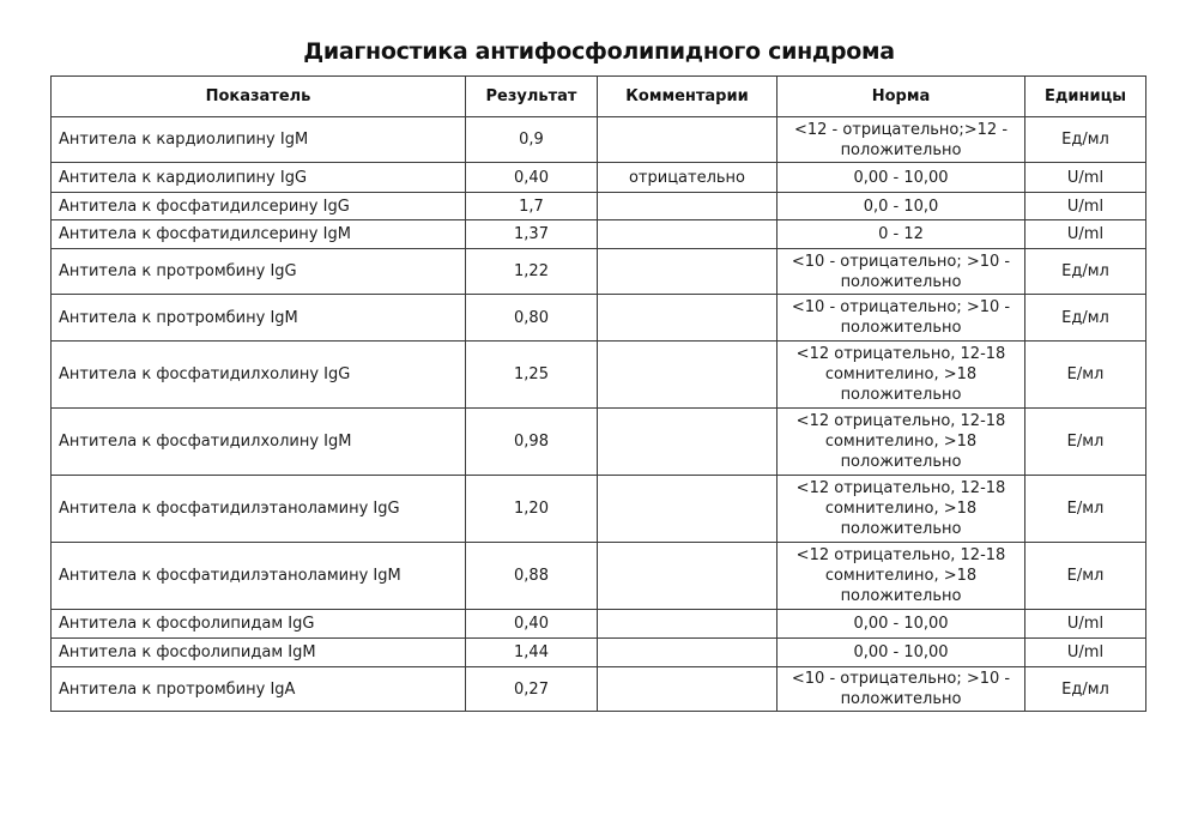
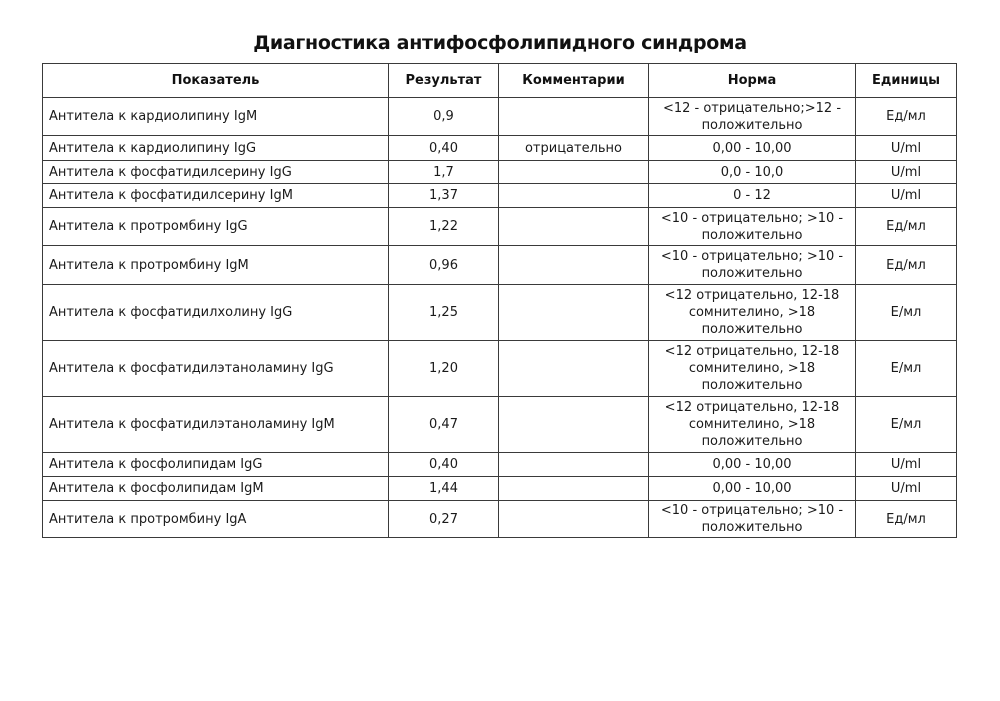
  Диагностика антифосфолипидного синдрома
  Показатель	Результат	Комментарии	Норма	Единицы
  Антитела к кардиолипину IgM	0,9		<12 - отрицательно;>12 - положительно	Ед/мл
  Антитела к кардиолипину IgG	0,40	отрицательно	0,00 - 10,00	U/ml
  Антитела к фосфатидилсерину IgG	1,7		0,0 - 10,0	U/ml
  Антитела к фосфатидилсерину IgM	1,37		0 - 12	U/ml
  Антитела к протромбину IgG	1,22		<10 - отрицательно; >10 - положительно	Ед/мл
- Антитела к протромбину IgM	0,80		<10 - отрицательно; >10 - положительно	Ед/мл
+ Антитела к протромбину IgM	0,96		<10 - отрицательно; >10 - положительно	Ед/мл
  Антитела к фосфатидилхолину IgG	1,25		<12 отрицательно, 12-18 сомнителино, >18 положительно	Е/мл
- Антитела к фосфатидилхолину IgM	0,98		<12 отрицательно, 12-18 сомнителино, >18 положительно	Е/мл
  Антитела к фосфатидилэтаноламину IgG	1,20		<12 отрицательно, 12-18 сомнителино, >18 положительно	Е/мл
- Антитела к фосфатидилэтаноламину IgM	0,88		<12 отрицательно, 12-18 сомнителино, >18 положительно	Е/мл
+ Антитела к фосфатидилэтаноламину IgM	0,47		<12 отрицательно, 12-18 сомнителино, >18 положительно	Е/мл
  Антитела к фосфолипидам IgG	0,40		0,00 - 10,00	U/ml
  Антитела к фосфолипидам IgM	1,44		0,00 - 10,00	U/ml
  Антитела к протромбину IgA	0,27		<10 - отрицательно; >10 - положительно	Ед/мл
